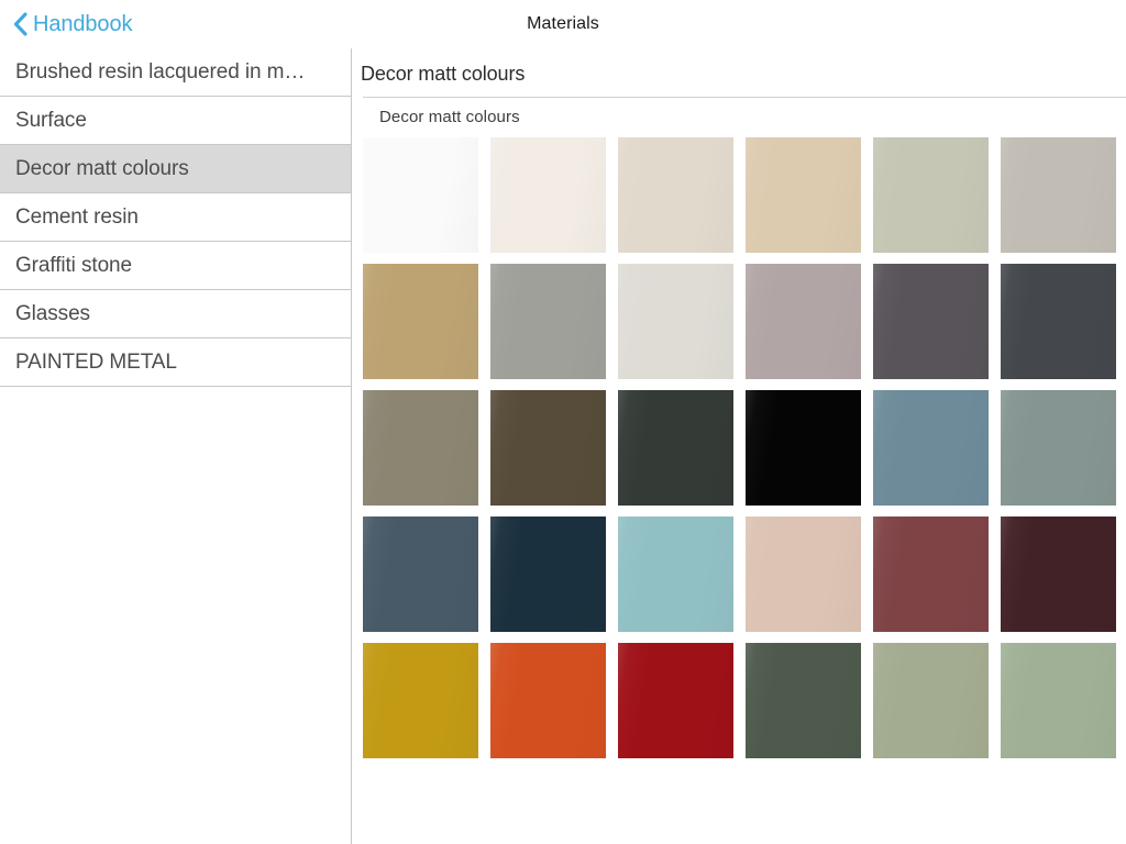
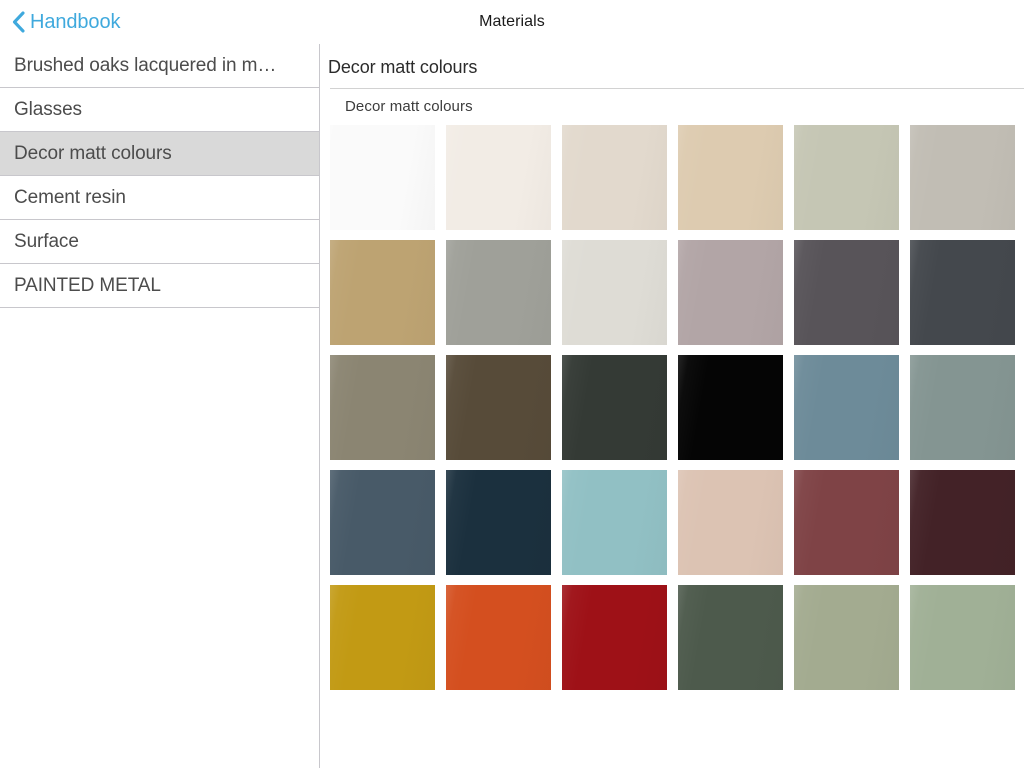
  Handbook
  Materials
- Brushed resin lacquered in m…
+ Brushed oaks lacquered in m…
- Surface
+ Glasses
  Decor matt colours
  Cement resin
- Graffiti stone
- Glasses
+ Surface
  PAINTED METAL
  Decor matt colours
  Decor matt colours
